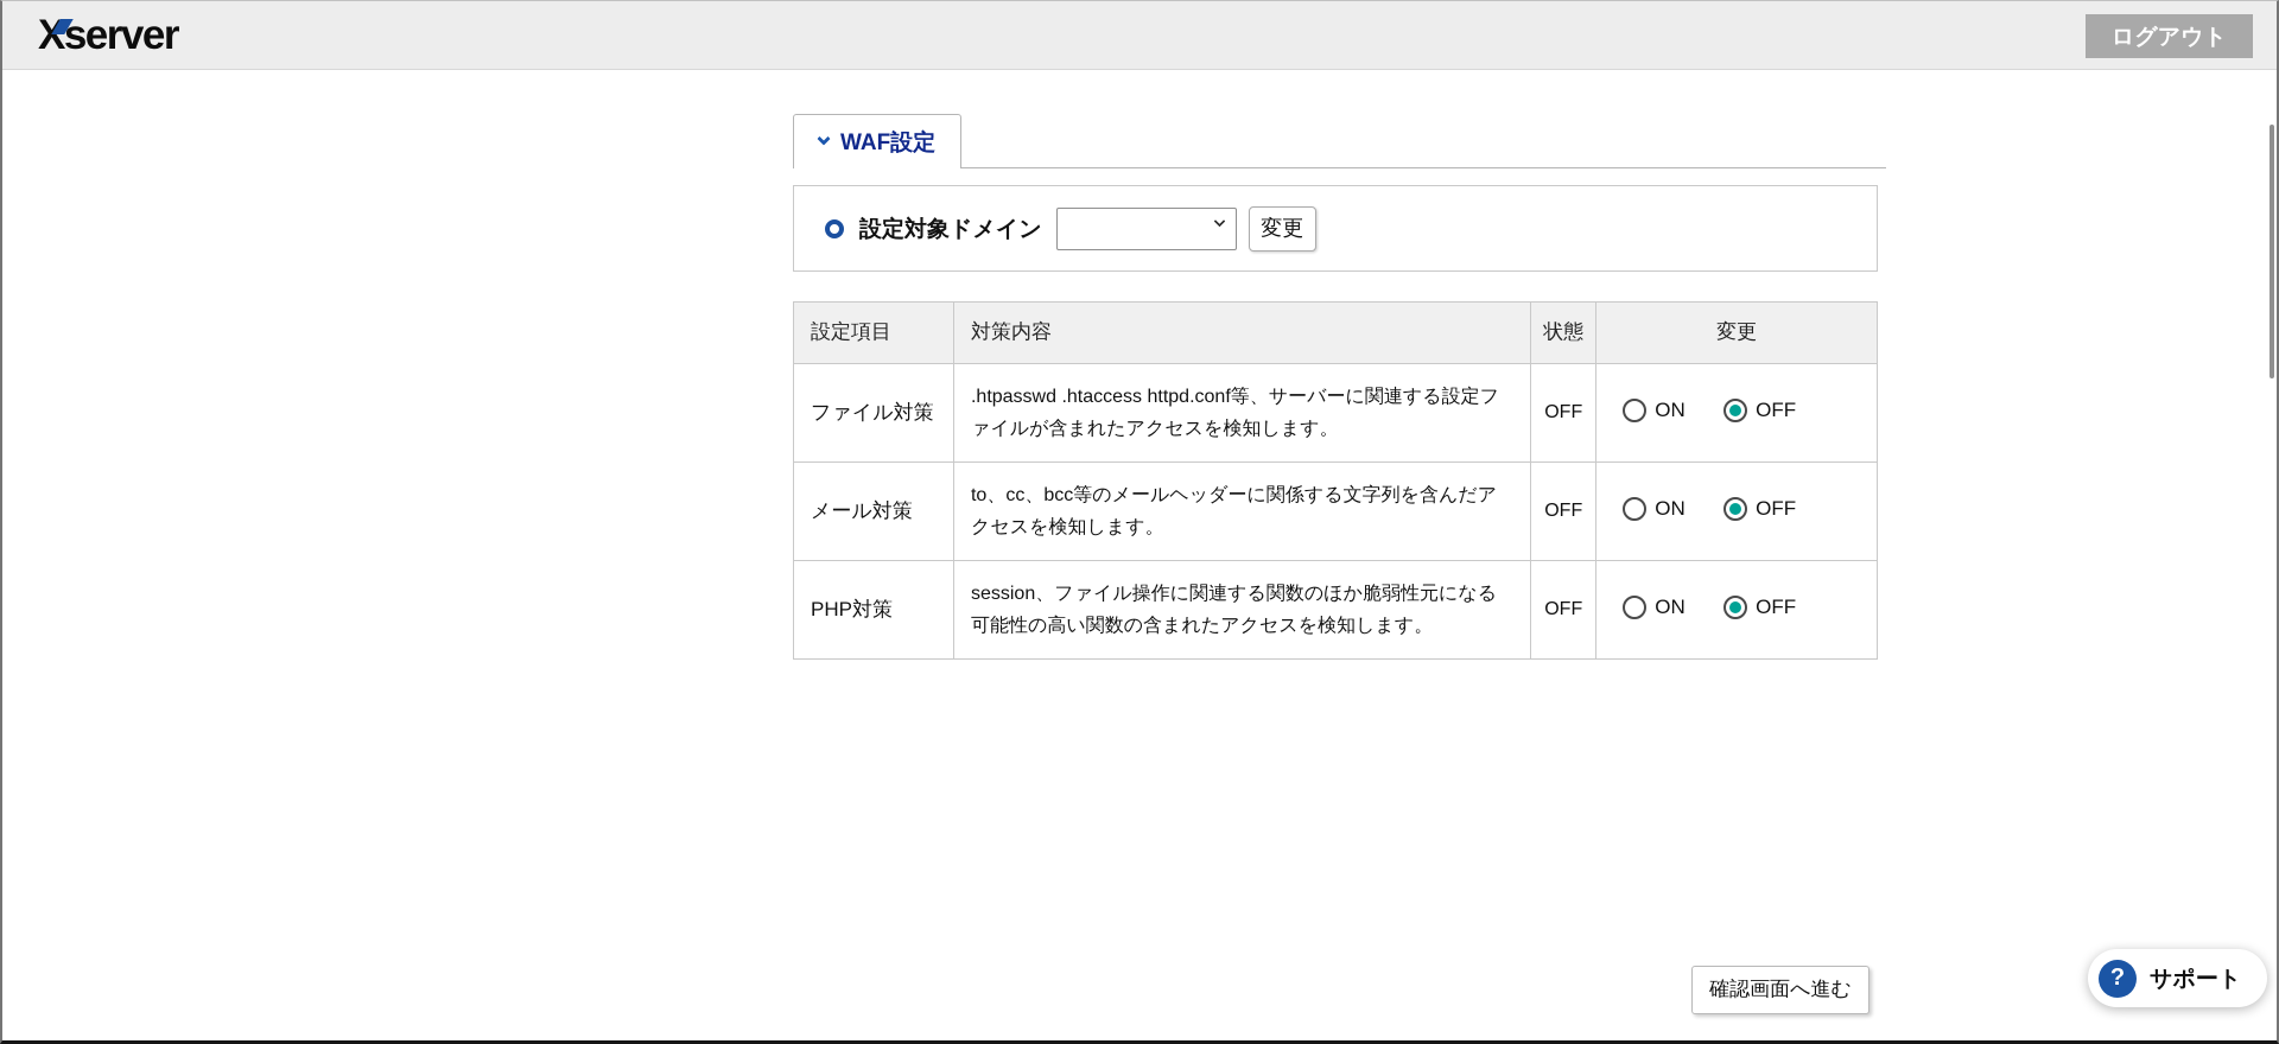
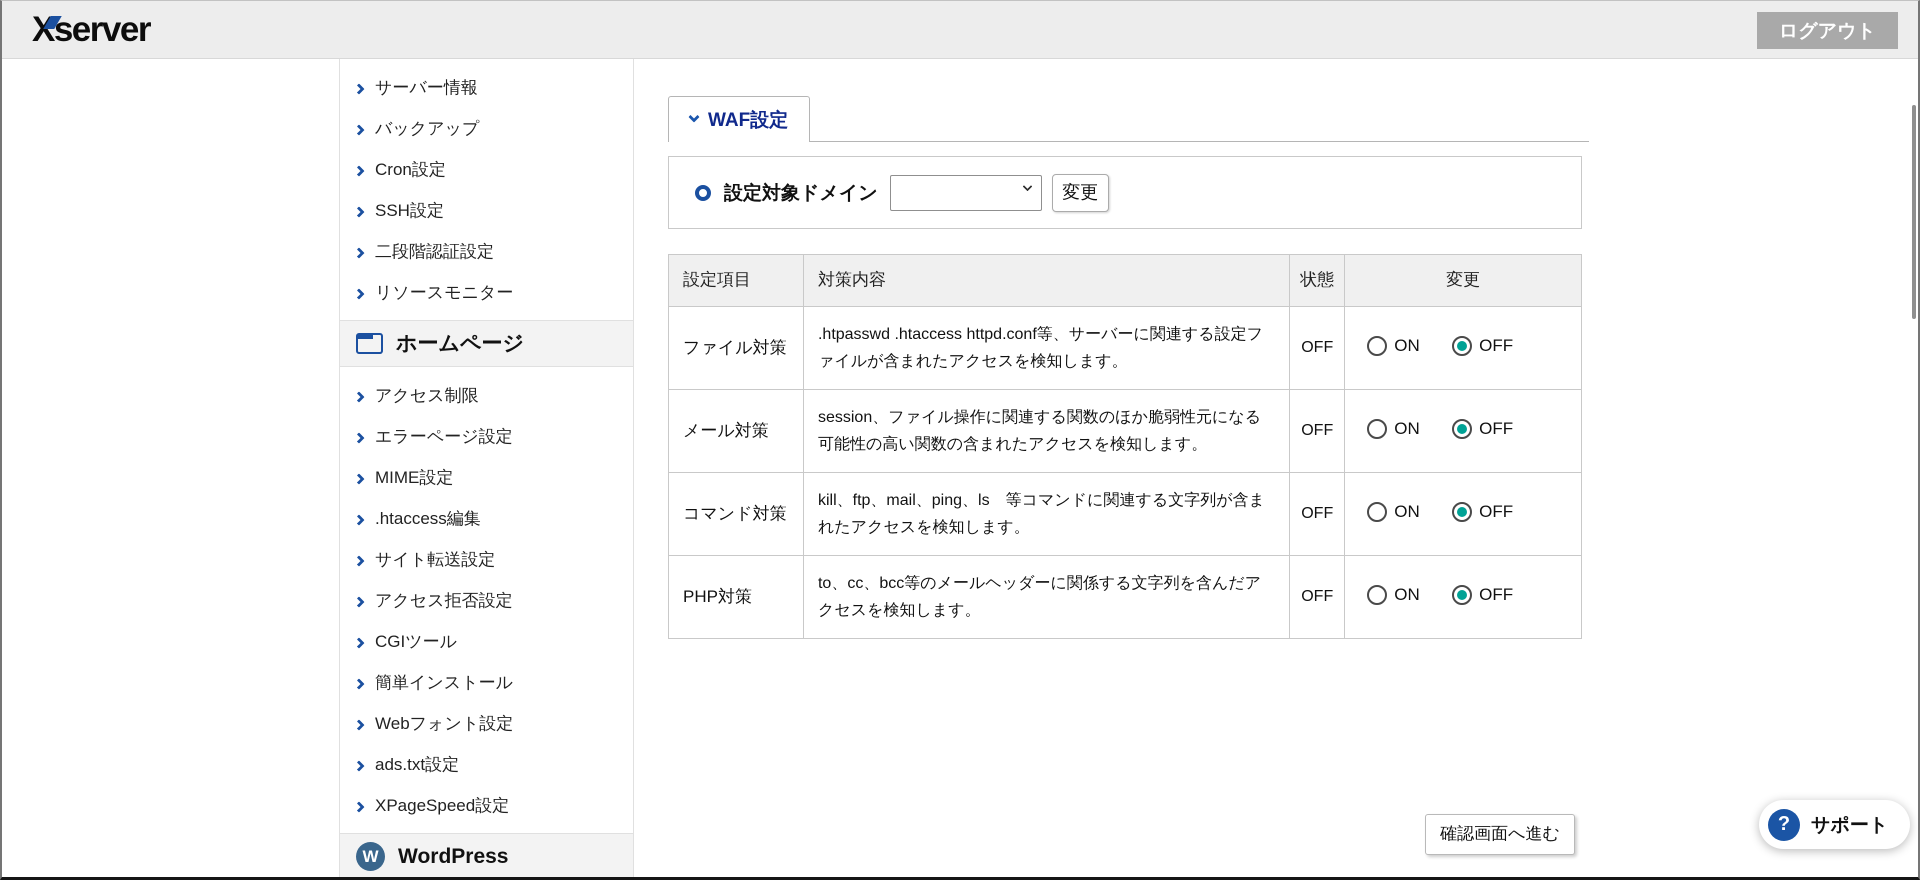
  Xserver
  ログアウト
+ サーバー情報
+ バックアップ
+ Cron設定
+ SSH設定
+ 二段階認証設定
+ リソースモニター
+ ホームページ
+ アクセス制限
+ エラーページ設定
+ MIME設定
+ .htaccess編集
+ サイト転送設定
+ アクセス拒否設定
+ CGIツール
+ 簡単インストール
+ Webフォント設定
+ ads.txt設定
+ XPageSpeed設定
+ W
+ WordPress
  WAF設定
  設定対象ドメイン
  変更
  設定項目	対策内容	状態	変更
  ファイル対策	.htpasswd .htaccess httpd.conf等、サーバーに関連する設定ファイルが含まれたアクセスを検知します。	OFF	ON OFF
- メール対策	to、cc、bcc等のメールヘッダーに関係する文字列を含んだアクセスを検知します。	OFF	ON OFF
+ メール対策	session、ファイル操作に関連する関数のほか脆弱性元になる可能性の高い関数の含まれたアクセスを検知します。	OFF	ON OFF
+ コマンド対策	kill、ftp、mail、ping、ls 等コマンドに関連する文字列が含まれたアクセスを検知します。	OFF	ON OFF
- PHP対策	session、ファイル操作に関連する関数のほか脆弱性元になる可能性の高い関数の含まれたアクセスを検知します。	OFF	ON OFF
+ PHP対策	to、cc、bcc等のメールヘッダーに関係する文字列を含んだアクセスを検知します。	OFF	ON OFF
  確認画面へ進む
  ?
  サポート
